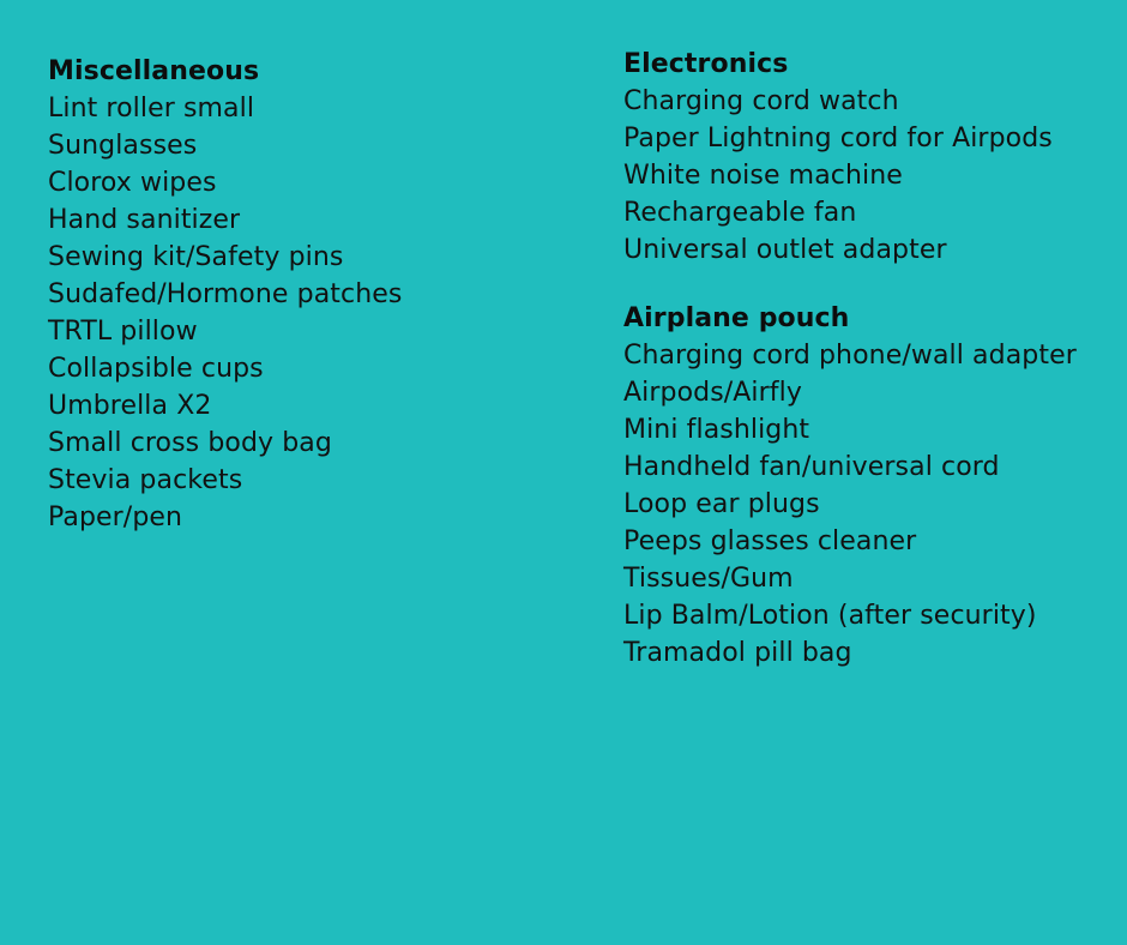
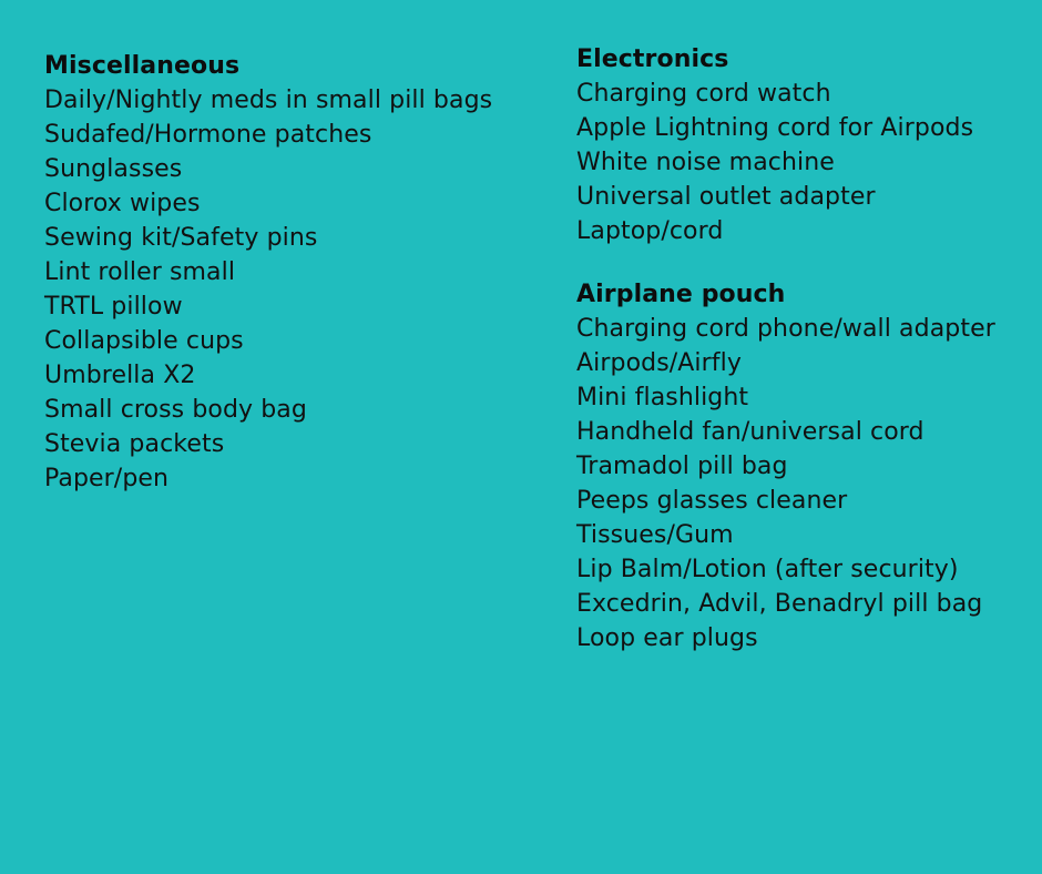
  Miscellaneous
+ Daily/Nightly meds in small pill bags
- Lint roller small
+ Sudafed/Hormone patches
  Sunglasses
  Clorox wipes
- Hand sanitizer
  Sewing kit/Safety pins
- Sudafed/Hormone patches
+ Lint roller small
  TRTL pillow
  Collapsible cups
  Umbrella X2
  Small cross body bag
  Stevia packets
  Paper/pen
  Electronics
  Charging cord watch
- Paper Lightning cord for Airpods
+ Apple Lightning cord for Airpods
  White noise machine
- Rechargeable fan
  Universal outlet adapter
+ Laptop/cord
  Airplane pouch
  Charging cord phone/wall adapter
  Airpods/Airfly
  Mini flashlight
  Handheld fan/universal cord
- Loop ear plugs
+ Tramadol pill bag
  Peeps glasses cleaner
  Tissues/Gum
  Lip Balm/Lotion (after security)
+ Excedrin, Advil, Benadryl pill bag
- Tramadol pill bag
+ Loop ear plugs
